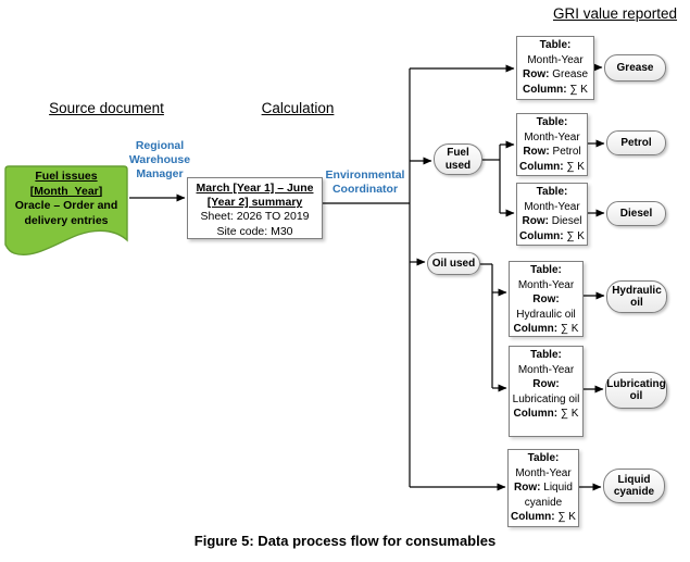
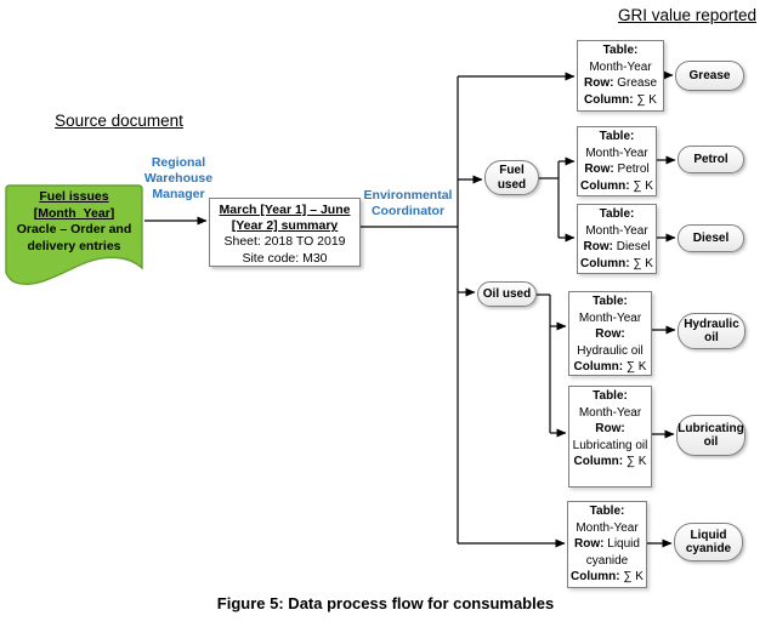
  Source document
- Calculation
  GRI value reported
  Fuel issues
  [Month_Year]
  Oracle – Order and
  delivery entries
  Regional
  Warehouse
  Manager
  Environmental
  Coordinator
  March [Year 1] – June
  [Year 2] summary
- Sheet: 2026 TO 2019
+ Sheet: 2018 TO 2019
  Site code: M30
  Fuel used
  Oil used
  Table:
  Month-Year
  Row: Grease
  Column: ∑ K
  Table:
  Month-Year
  Row: Petrol
  Column: ∑ K
  Table:
  Month-Year
  Row: Diesel
  Column: ∑ K
  Table:
  Month-Year
  Row: Hydraulic oil
  Column: ∑ K
  Table:
  Month-Year
  Row: Lubricating oil
  Column: ∑ K
  Table:
  Month-Year
  Row: Liquid cyanide
  Column: ∑ K
  Grease
  Petrol
  Diesel
  Hydraulic oil
  Lubricating oil
  Liquid cyanide
  Figure 5: Data process flow for consumables
